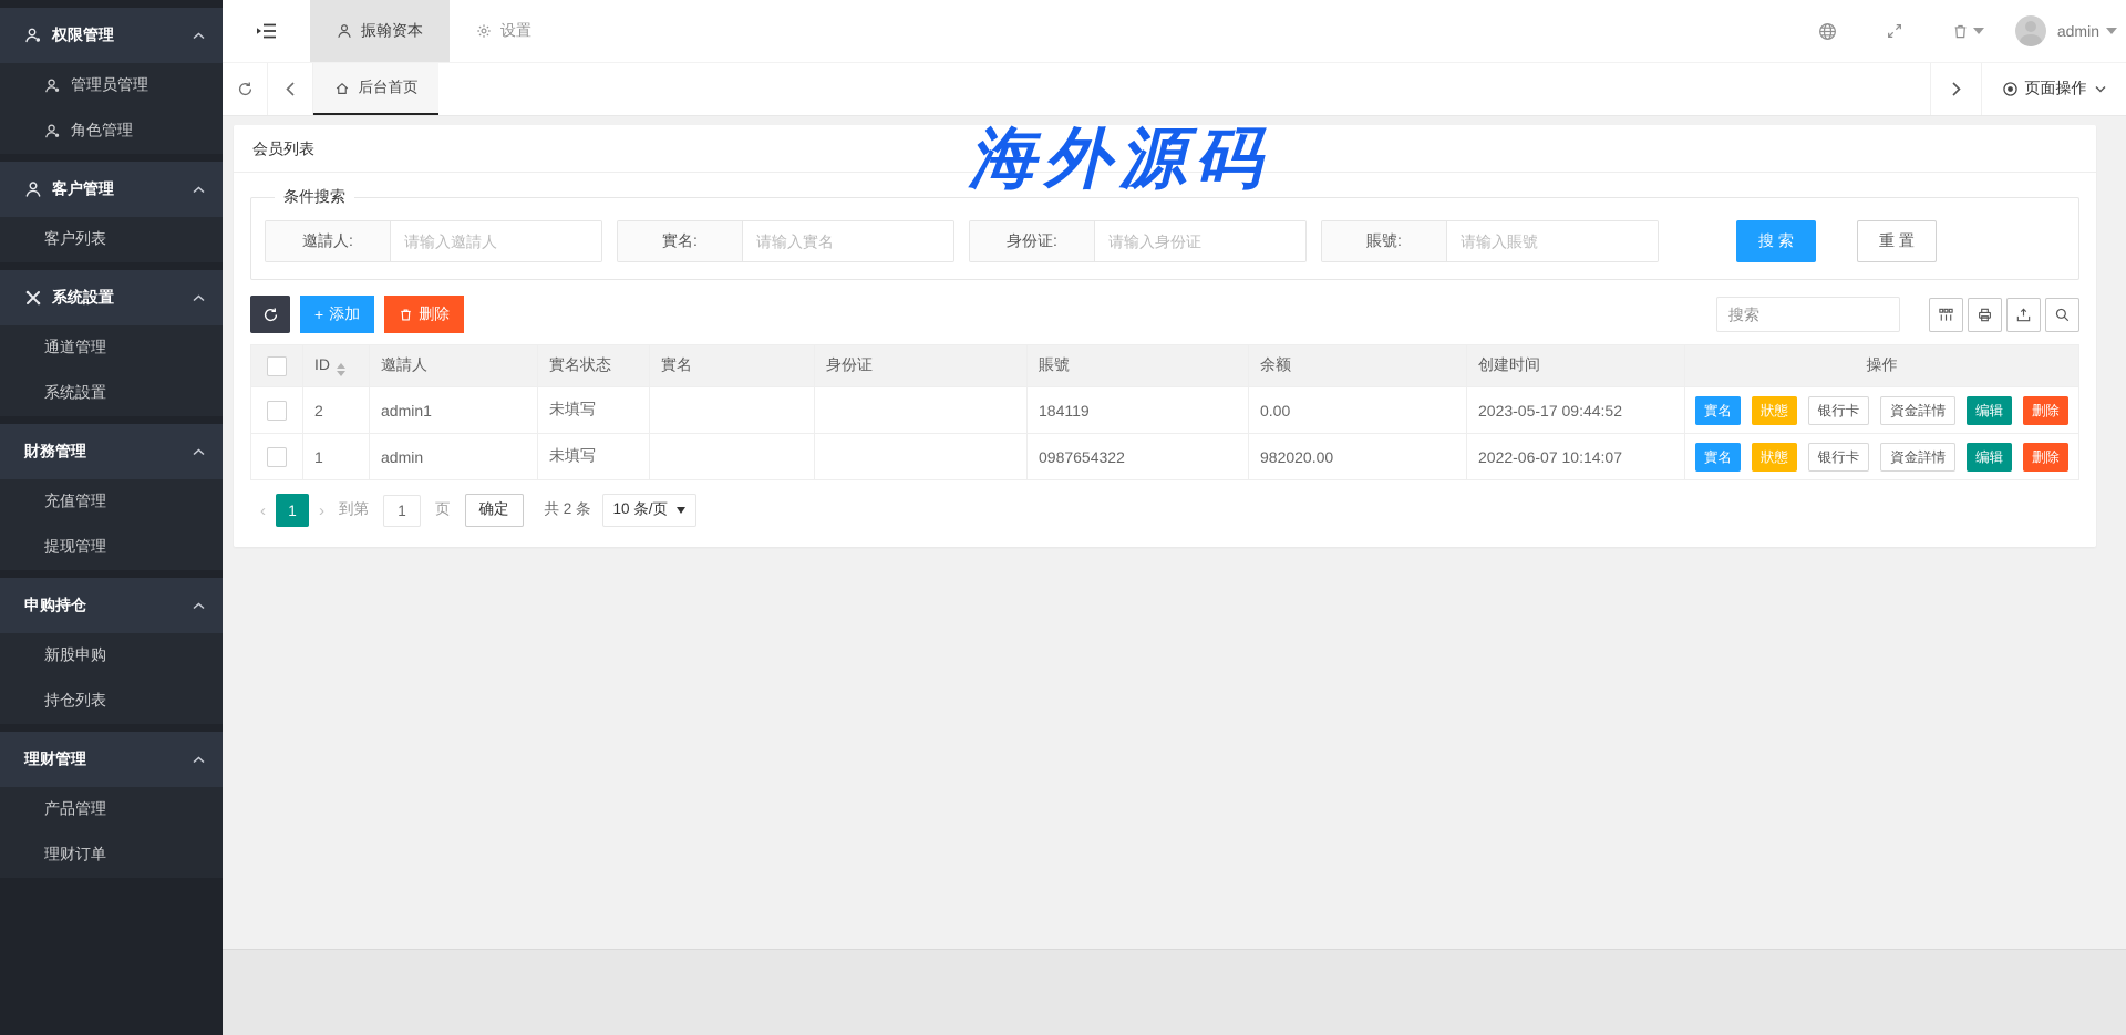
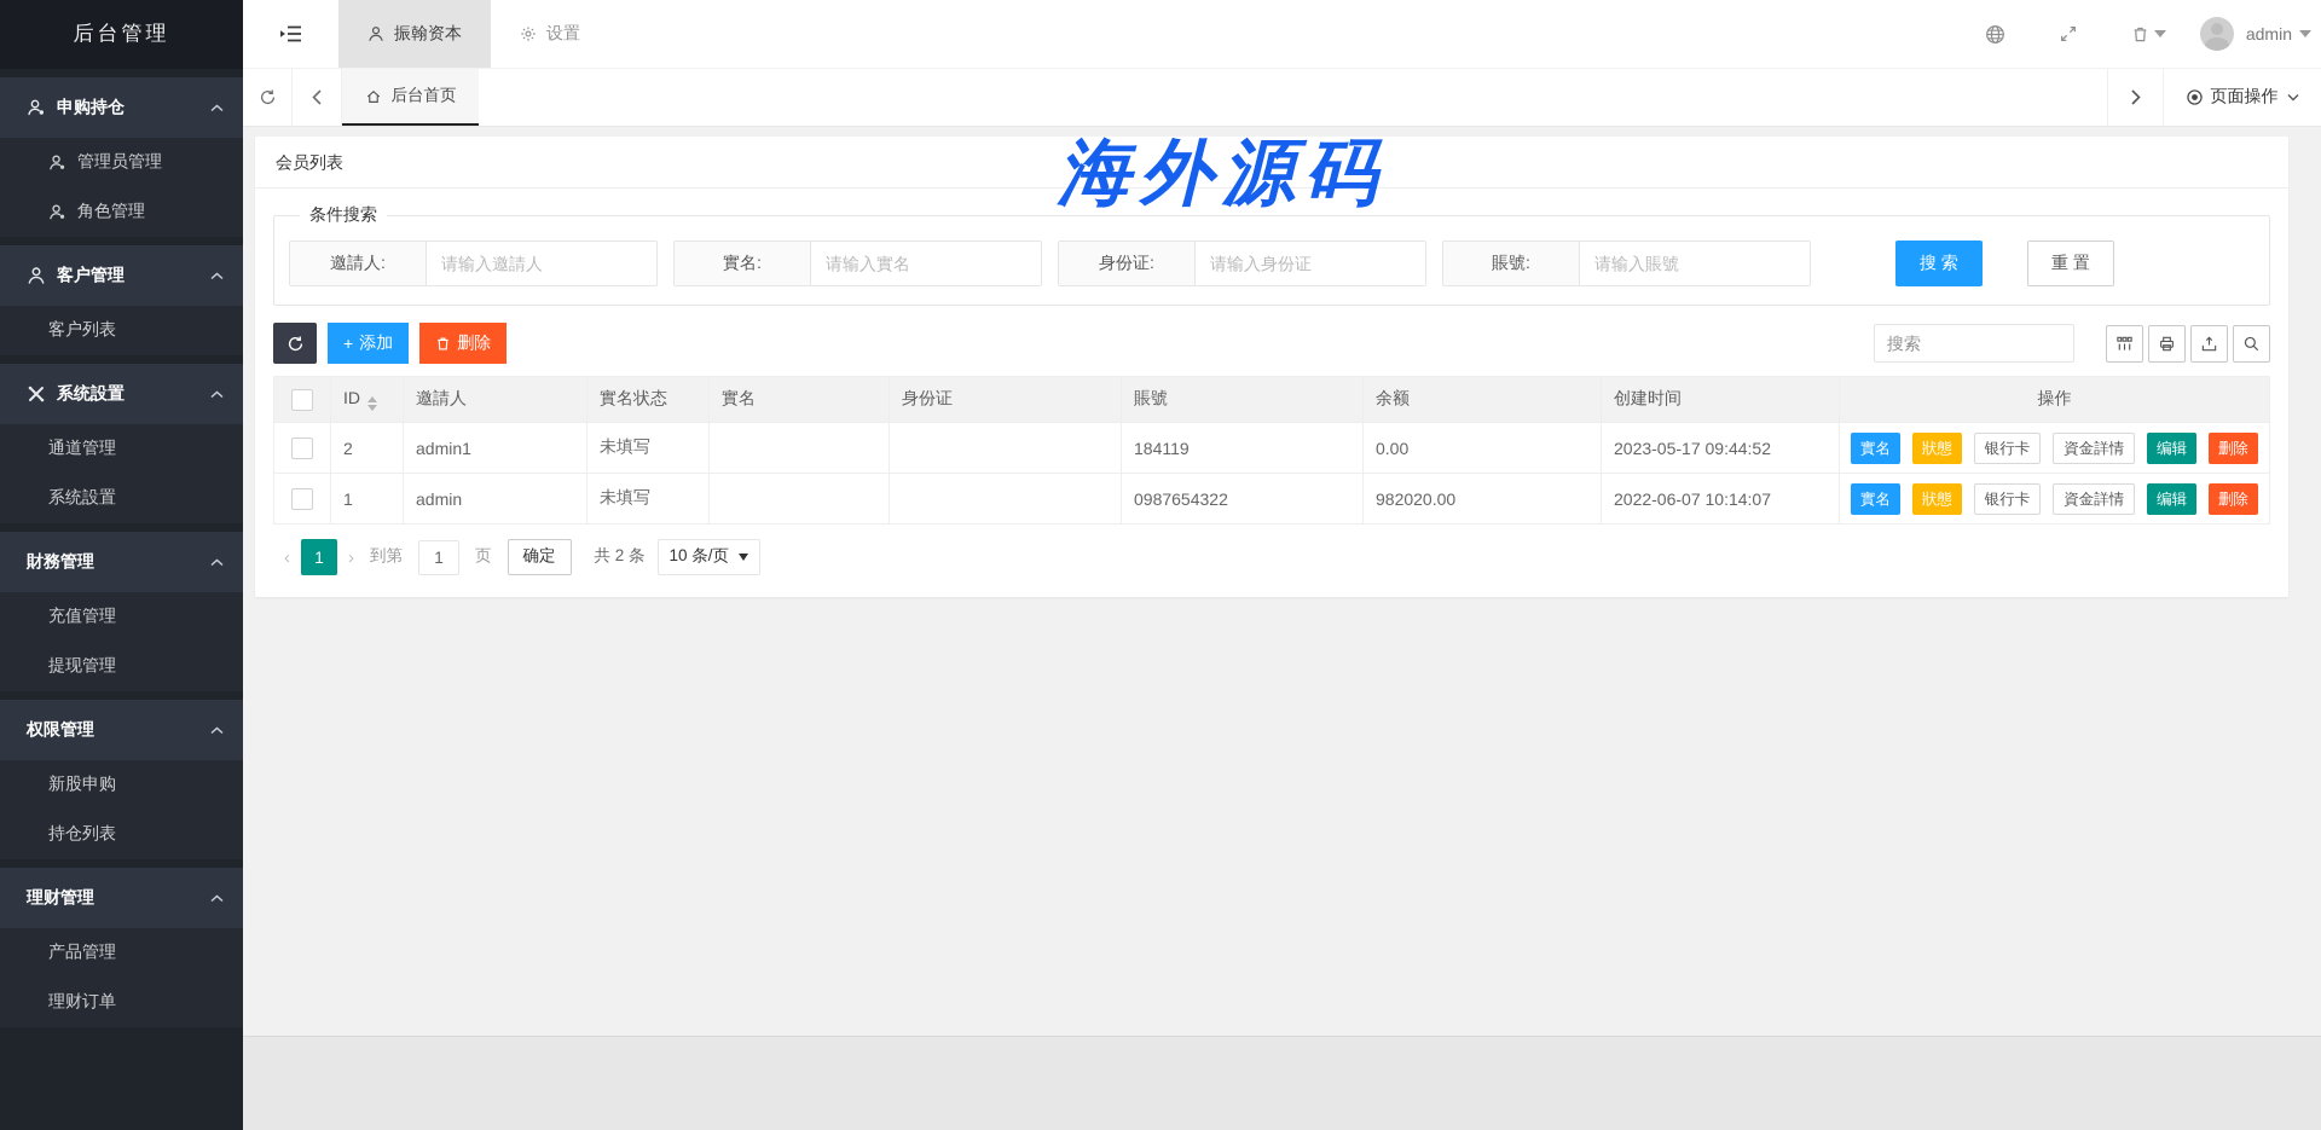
+ 后台管理
- 权限管理
+ 申购持仓
  管理员管理
  角色管理
  客户管理
  客户列表
  系统設置
  通道管理
  系统設置
  財務管理
  充值管理
  提现管理
- 申购持仓
+ 权限管理
  新股申购
  持仓列表
  理财管理
  产品管理
  理财订单
  振翰资本
  设置
  admin
  后台首页
  页面操作
  海外源码
  会员列表
  条件搜索
  邀請人:
  请输入邀請人
  實名:
  请输入實名
  身份证:
  请输入身份证
  賬號:
  请输入賬號
  搜 索
  重 置
  +
  添加
  删除
  搜索
  	ID	邀請人	實名状态	實名	身份证	賬號	余额	创建时间	操作
  	2	admin1	未填写			184119	0.00	2023-05-17 09:44:52	實名 狀態 银行卡 資金詳情 编辑 删除
  	1	admin	未填写			0987654322	982020.00	2022-06-07 10:14:07	實名 狀態 银行卡 資金詳情 编辑 删除
  ‹
  1
  ›
  到第
  1
  页
  确定
  共 2 条
  10 条/页
